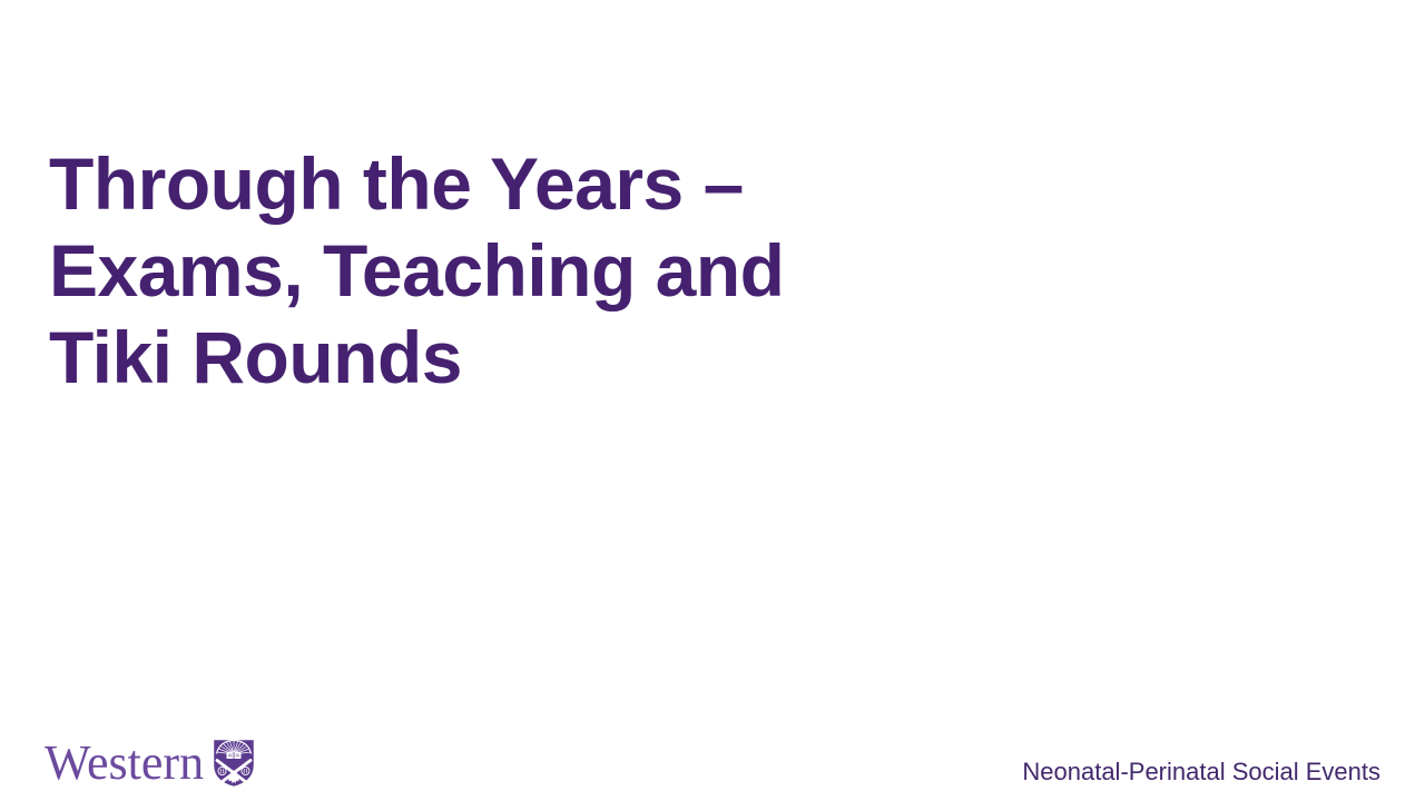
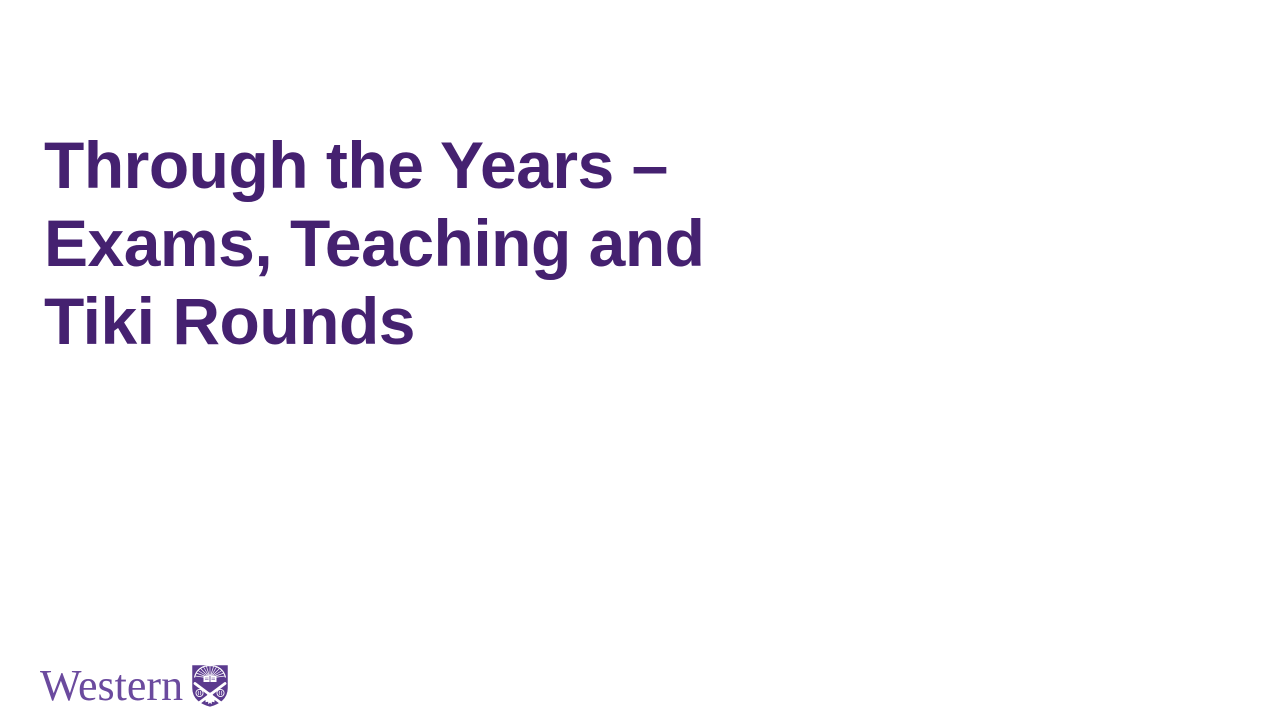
  Through the Years –
  Exams, Teaching and
  Tiki Rounds
  Western
- Neonatal-Perinatal Social Events
